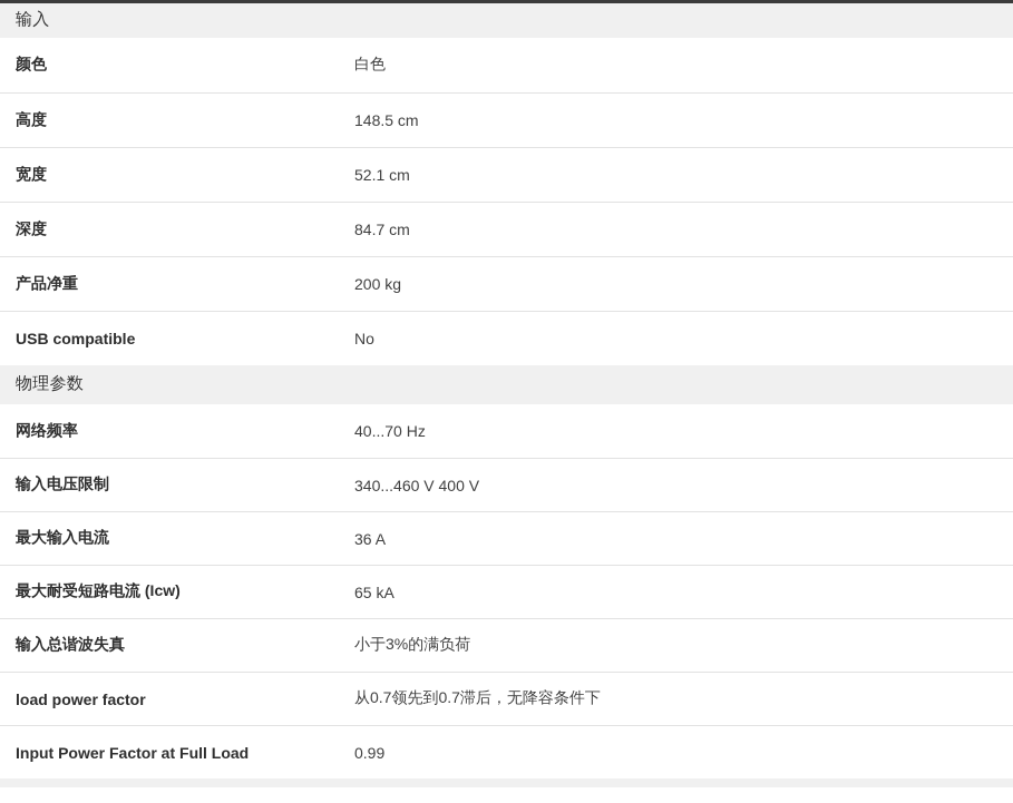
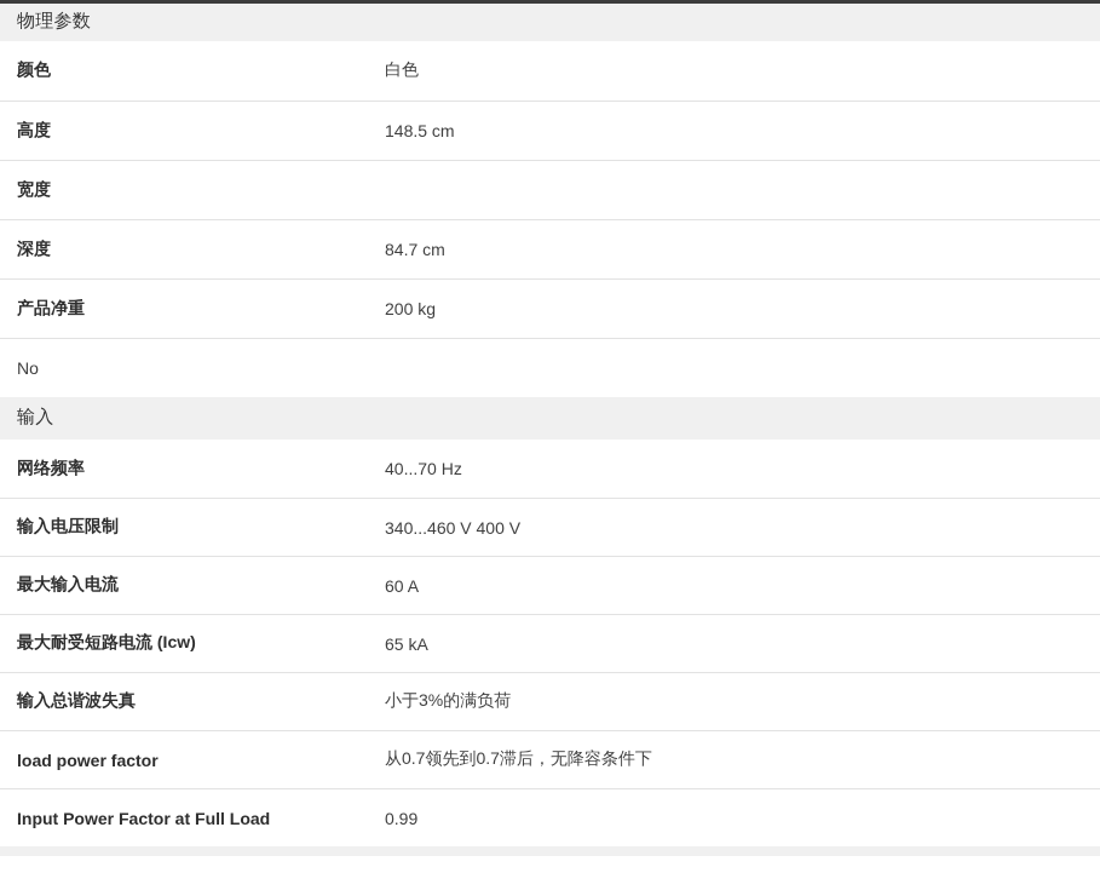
- 输入
+ 物理参数
  颜色
  白色
  高度
  148.5 cm
  宽度
- 52.1 cm
  深度
  84.7 cm
  产品净重
  200 kg
- USB compatible
  No
- 物理参数
+ 输入
  网络频率
  40...70 Hz
  输入电压限制
  340...460 V 400 V
  最大输入电流
- 36 A
+ 60 A
  最大耐受短路电流 (Icw)
  65 kA
  输入总谐波失真
  小于3%的满负荷
  load power factor
  从0.7领先到0.7滞后，无降容条件下
  Input Power Factor at Full Load
  0.99
